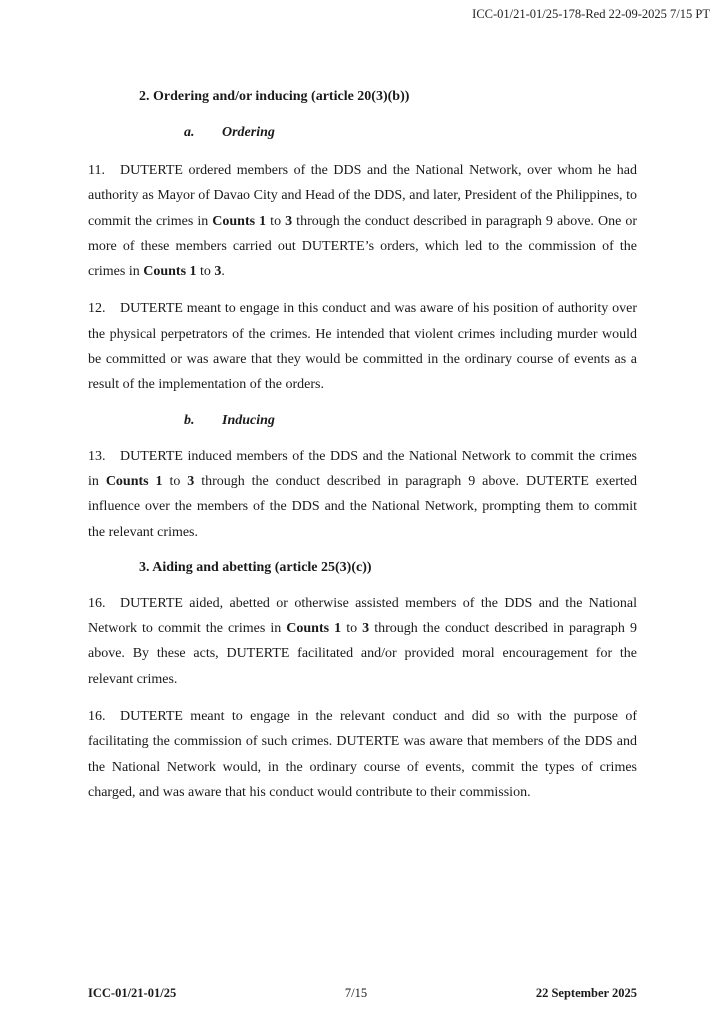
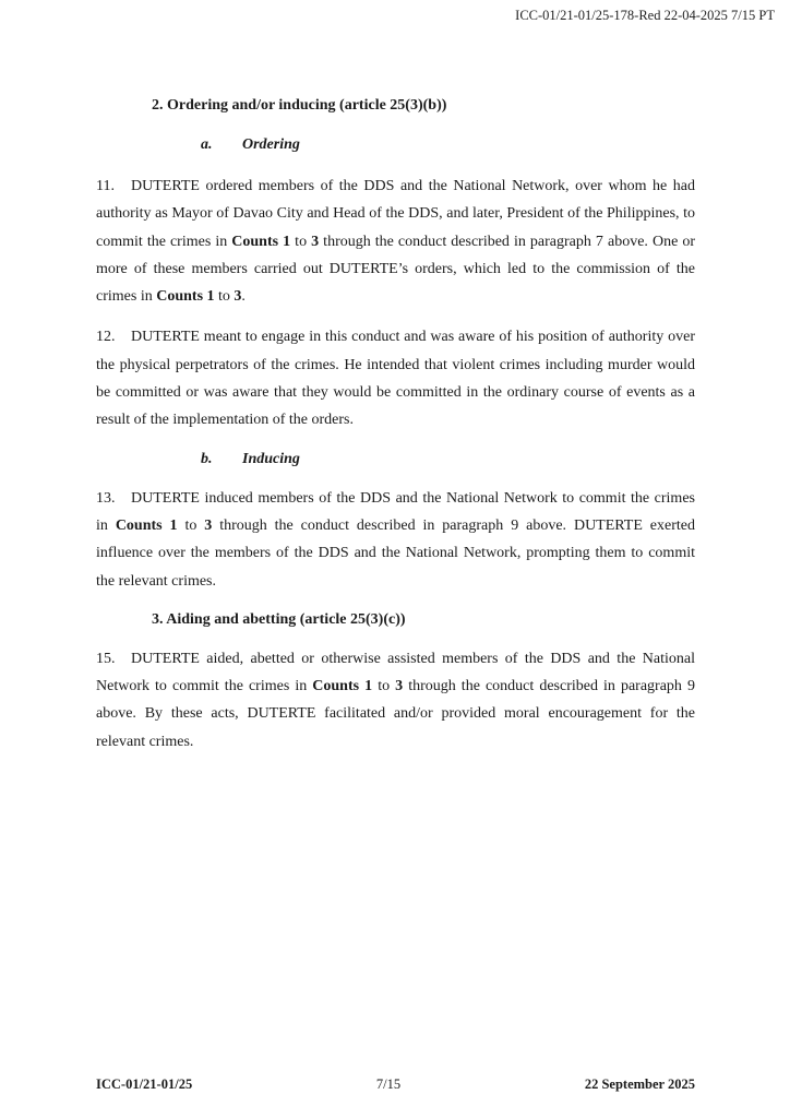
- ICC-01/21-01/25-178-Red 22-09-2025 7/15 PT
+ ICC-01/21-01/25-178-Red 22-04-2025 7/15 PT
- 2. Ordering and/or inducing (article 20(3)(b))
+ 2. Ordering and/or inducing (article 25(3)(b))
  a. Ordering
- 11. DUTERTE ordered members of the DDS and the National Network, over whom he had authority as Mayor of Davao City and Head of the DDS, and later, President of the Philippines, to commit the crimes in Counts 1 to 3 through the conduct described in paragraph 9 above. One or more of these members carried out DUTERTE’s orders, which led to the commission of the crimes in Counts 1 to 3.
+ 11. DUTERTE ordered members of the DDS and the National Network, over whom he had authority as Mayor of Davao City and Head of the DDS, and later, President of the Philippines, to commit the crimes in Counts 1 to 3 through the conduct described in paragraph 7 above. One or more of these members carried out DUTERTE’s orders, which led to the commission of the crimes in Counts 1 to 3.
  12. DUTERTE meant to engage in this conduct and was aware of his position of authority over the physical perpetrators of the crimes. He intended that violent crimes including murder would be committed or was aware that they would be committed in the ordinary course of events as a result of the implementation of the orders.
  b. Inducing
  13. DUTERTE induced members of the DDS and the National Network to commit the crimes in Counts 1 to 3 through the conduct described in paragraph 9 above. DUTERTE exerted influence over the members of the DDS and the National Network, prompting them to commit the relevant crimes.
  3. Aiding and abetting (article 25(3)(c))
- 16. DUTERTE aided, abetted or otherwise assisted members of the DDS and the National Network to commit the crimes in Counts 1 to 3 through the conduct described in paragraph 9 above. By these acts, DUTERTE facilitated and/or provided moral encouragement for the relevant crimes.
+ 15. DUTERTE aided, abetted or otherwise assisted members of the DDS and the National Network to commit the crimes in Counts 1 to 3 through the conduct described in paragraph 9 above. By these acts, DUTERTE facilitated and/or provided moral encouragement for the relevant crimes.
- 16. DUTERTE meant to engage in the relevant conduct and did so with the purpose of facilitating the commission of such crimes. DUTERTE was aware that members of the DDS and the National Network would, in the ordinary course of events, commit the types of crimes charged, and was aware that his conduct would contribute to their commission.
  ICC-01/21-01/25
  7/15
  22 September 2025
